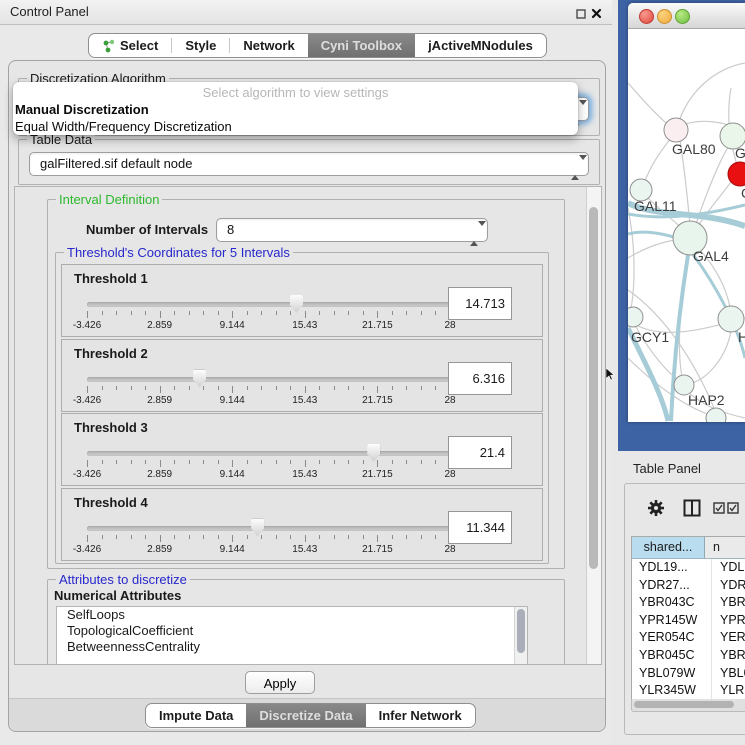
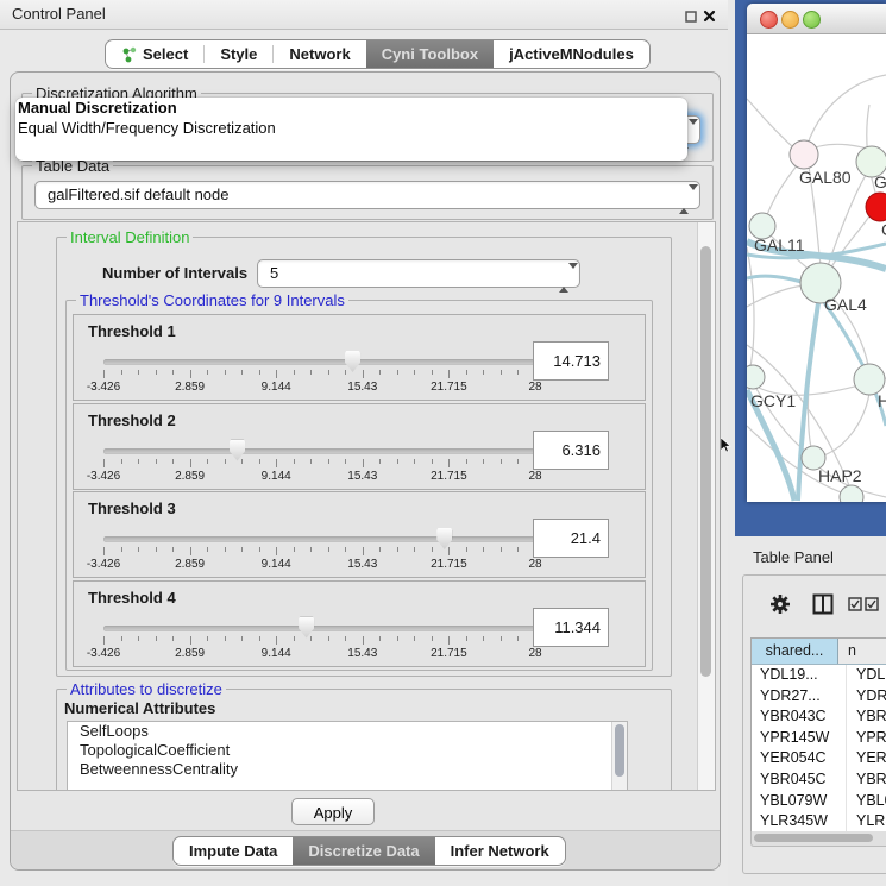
  Control Panel
  Select
  Style
  Network
  Cyni Toolbox
  jActiveMNodules
  Discretization Algorithm
- Select algorithm to view settings
  Manual Discretization
  Equal Width/Frequency Discretization
  Table Data
  galFiltered.sif default node
  Interval Definition
  Number of Intervals
- 8
+ 5
- Threshold's Coordinates for 5 Intervals
+ Threshold's Coordinates for 9 Intervals
  Threshold 1
  -3.426
  2.859
  9.144
  15.43
  21.715
  28
  14.713
  Threshold 2
  -3.426
  2.859
  9.144
  15.43
  21.715
  28
  6.316
  Threshold 3
  -3.426
  2.859
  9.144
  15.43
  21.715
  28
  21.4
  Threshold 4
  -3.426
  2.859
  9.144
  15.43
  21.715
  28
  11.344
  Attributes to discretize
  Numerical Attributes
  SelfLoops
  TopologicalCoefficient
  BetweennessCentrality
  Apply
  Impute Data
  Discretize Data
  Infer Network
  GAL80
  G
  GAL11
  GAL4
  GCY1
  H
  HAP2
  Table Panel
  shared...
  n
  YDL19...
  YDL
  YDR27...
  YDR
  YBR043C
  YBR
  YPR145W
  YPR
  YER054C
  YER
  YBR045C
  YBR
  YBL079W
  YBL
  YLR345W
  YLR
